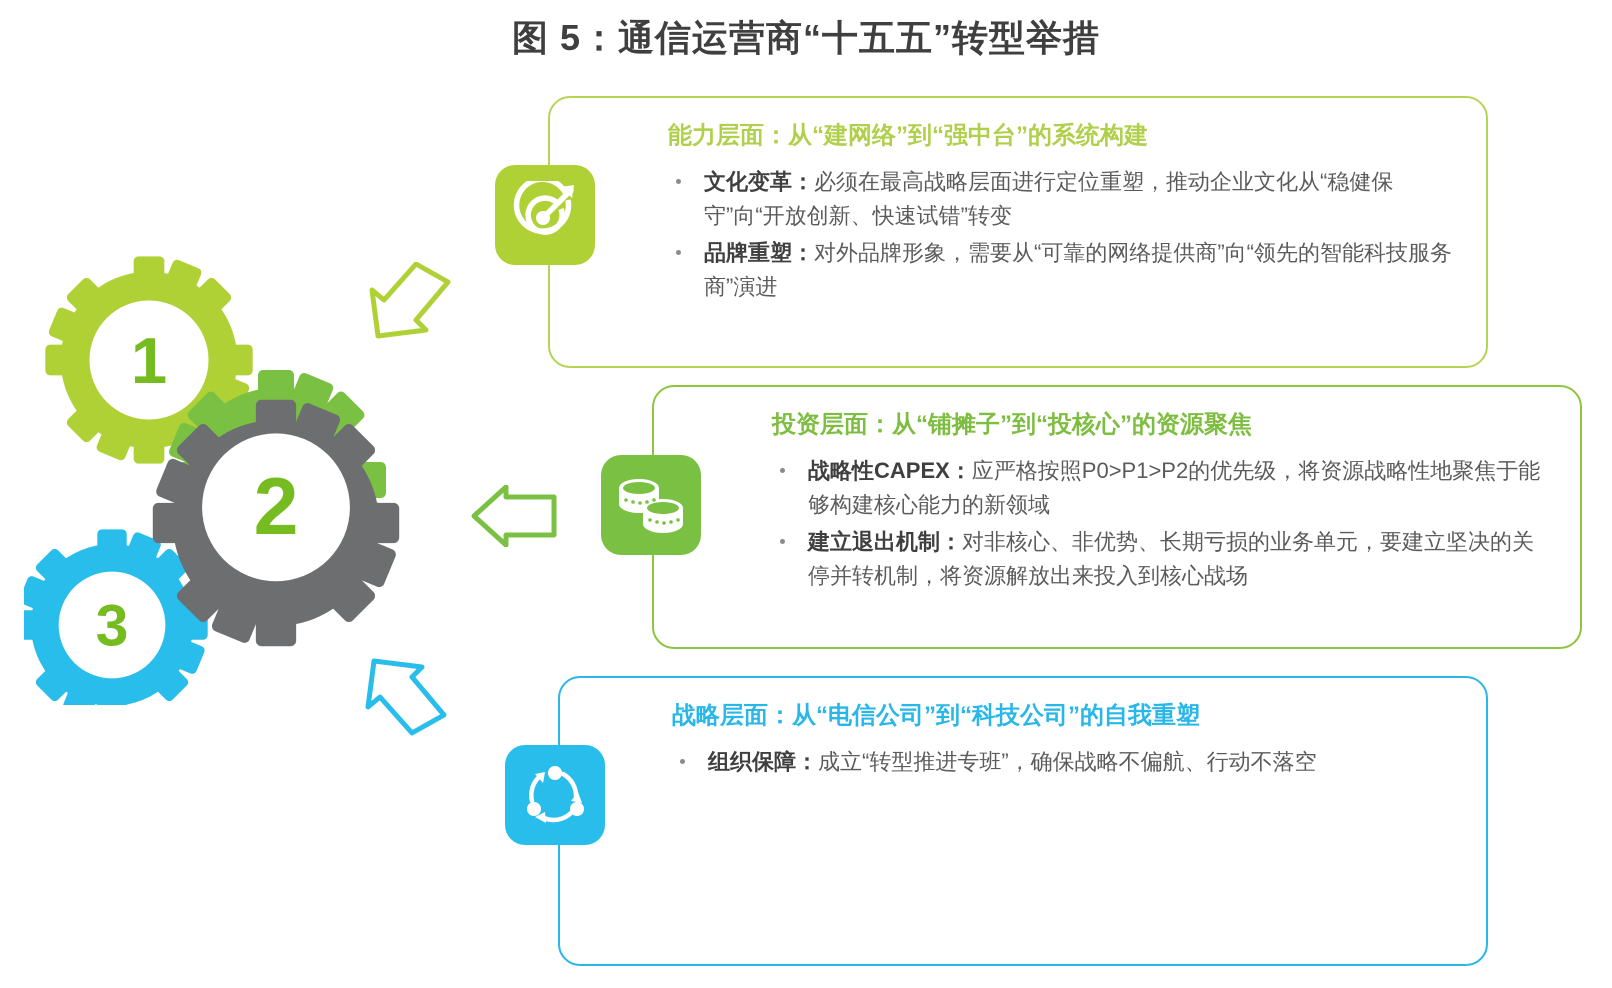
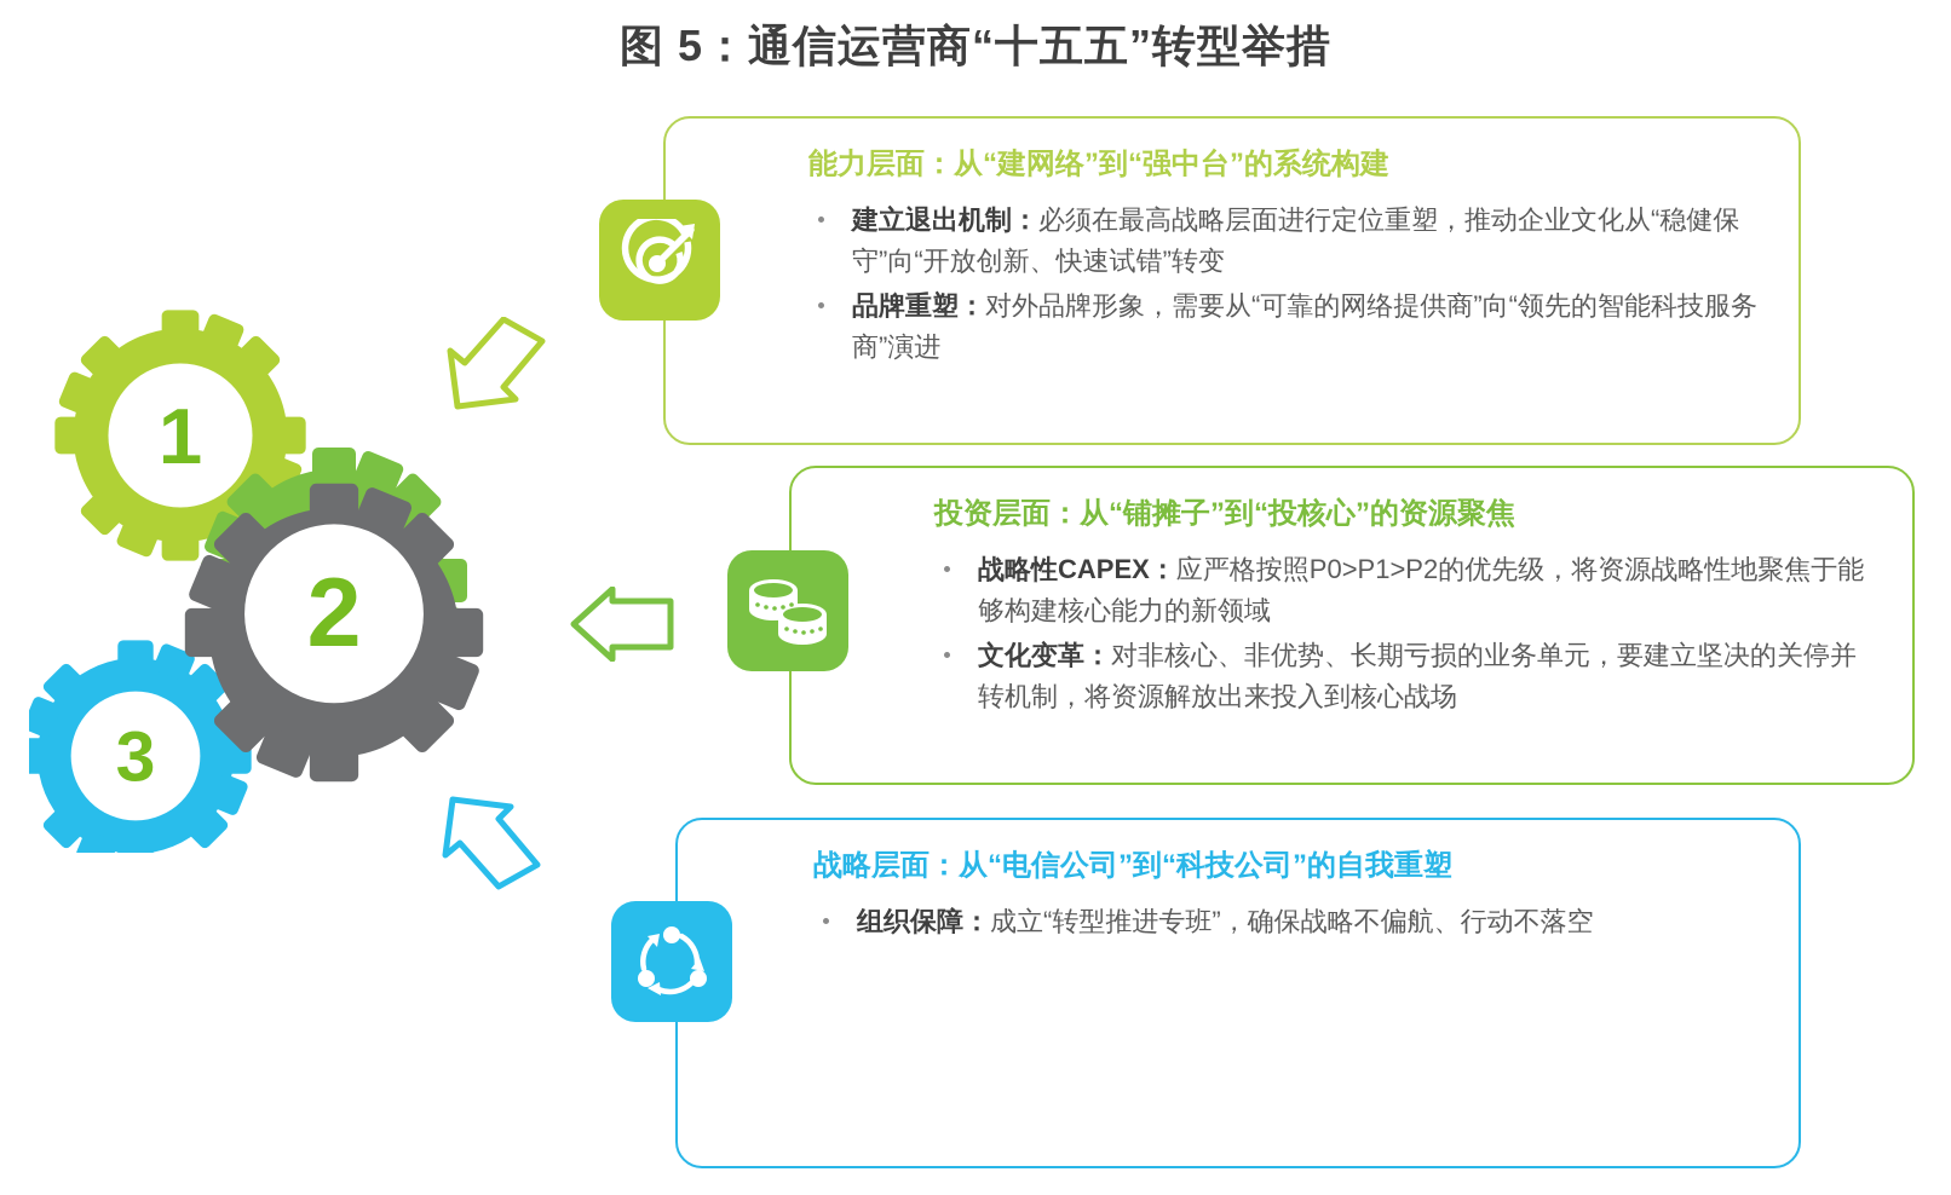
  图 5：通信运营商“十五五”转型举措
  1
  3
  2
  能力层面：从“建网络”到“强中台”的系统构建
- 文化变革：必须在最高战略层面进行定位重塑，推动企业文化从“稳健保守”向“开放创新、快速试错”转变
+ 建立退出机制：必须在最高战略层面进行定位重塑，推动企业文化从“稳健保守”向“开放创新、快速试错”转变
  品牌重塑：对外品牌形象，需要从“可靠的网络提供商”向“领先的智能科技服务商”演进
  投资层面：从“铺摊子”到“投核心”的资源聚焦
  战略性CAPEX：应严格按照P0>P1>P2的优先级，将资源战略性地聚焦于能够构建核心能力的新领域
- 建立退出机制：对非核心、非优势、长期亏损的业务单元，要建立坚决的关停并转机制，将资源解放出来投入到核心战场
+ 文化变革：对非核心、非优势、长期亏损的业务单元，要建立坚决的关停并转机制，将资源解放出来投入到核心战场
  战略层面：从“电信公司”到“科技公司”的自我重塑
  组织保障：成立“转型推进专班”，确保战略不偏航、行动不落空
